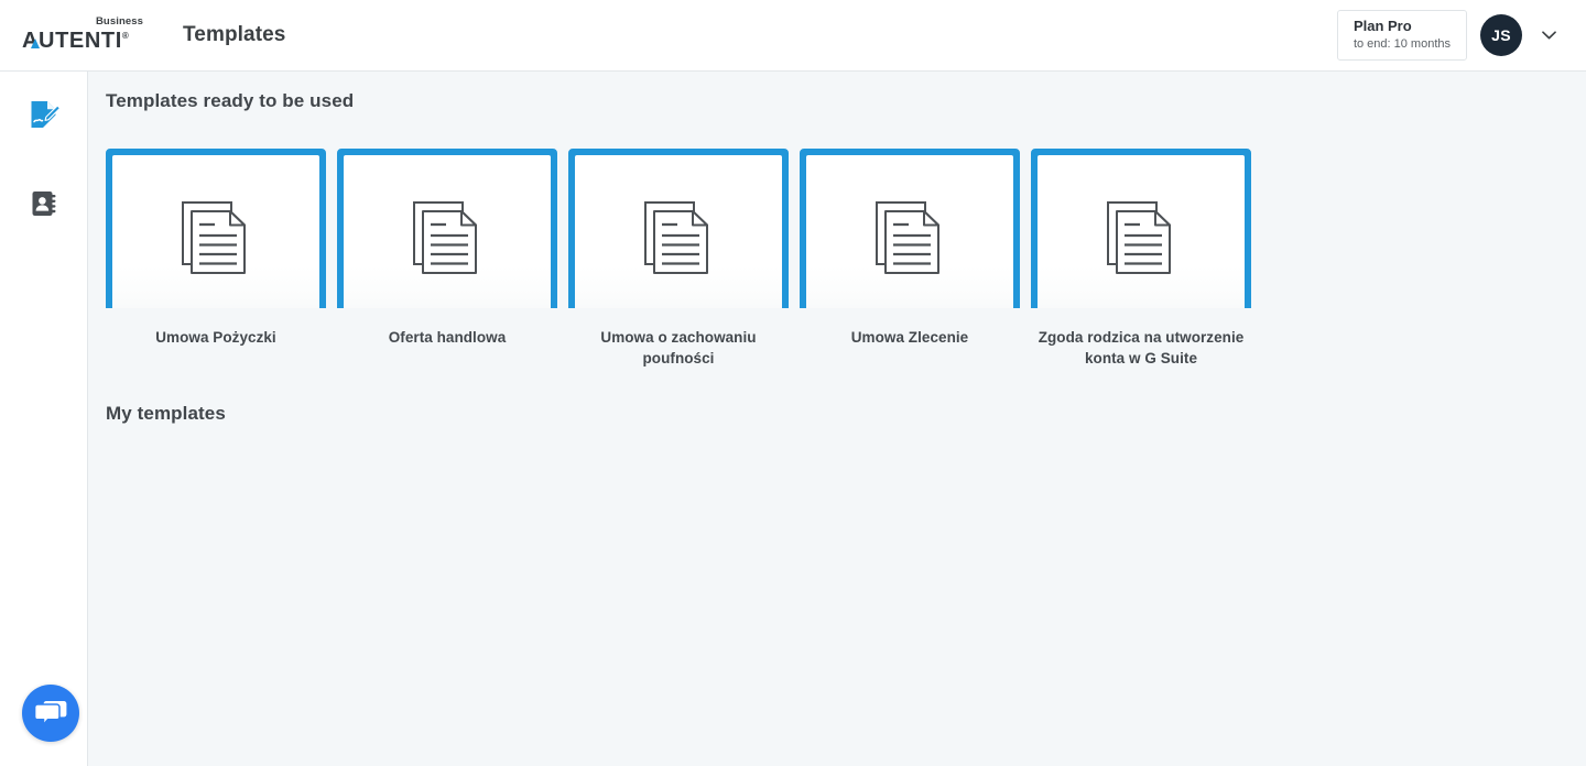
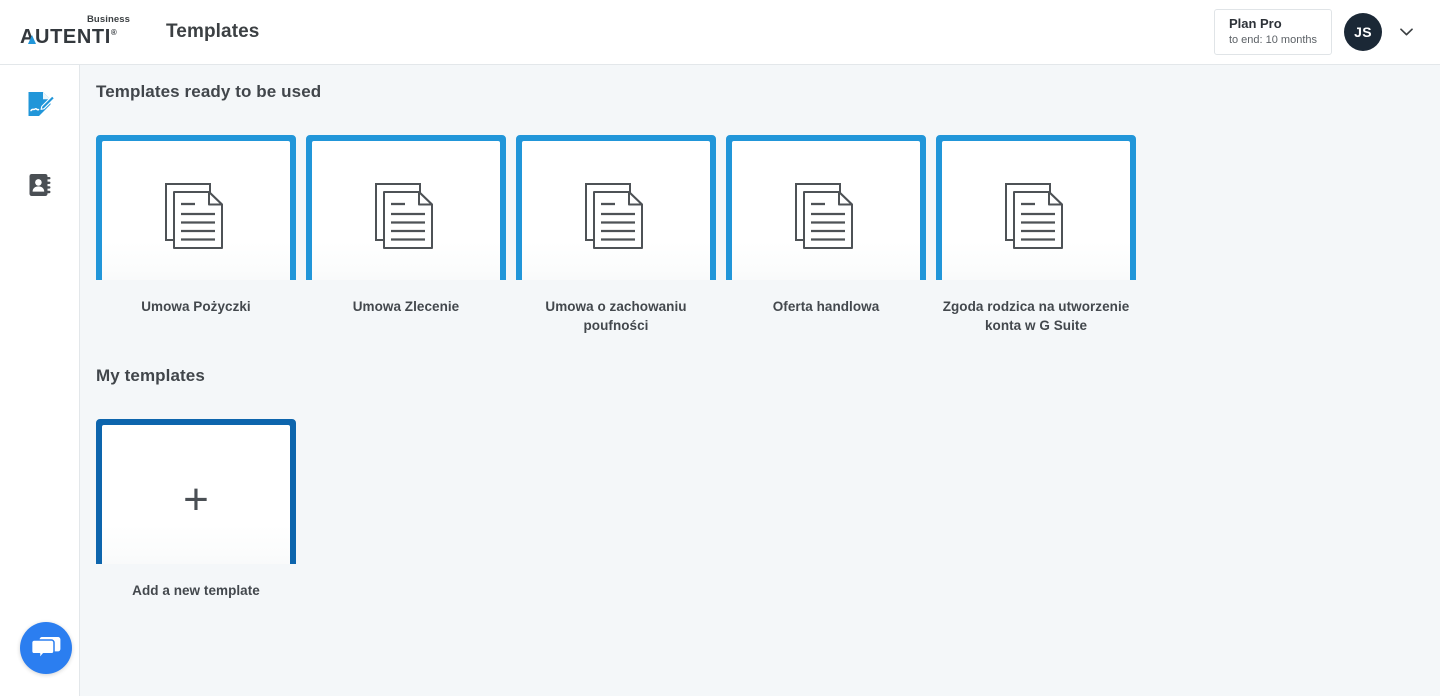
  Business
  AUTENTI ®
  Templates
  Plan Pro
  to end: 10 months
  JS
  Templates ready to be used
  Umowa Pożyczki
- Oferta handlowa
+ Umowa Zlecenie
  Umowa o zachowaniu poufności
- Umowa Zlecenie
+ Oferta handlowa
  Zgoda rodzica na utworzenie konta w G Suite
  My templates
+ +
+ Add a new template
